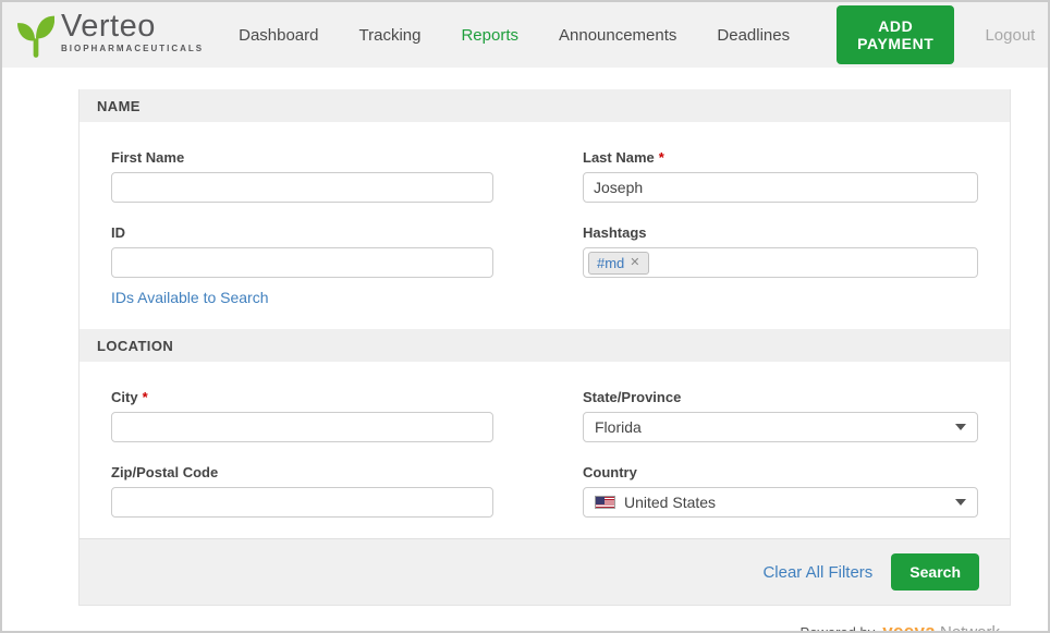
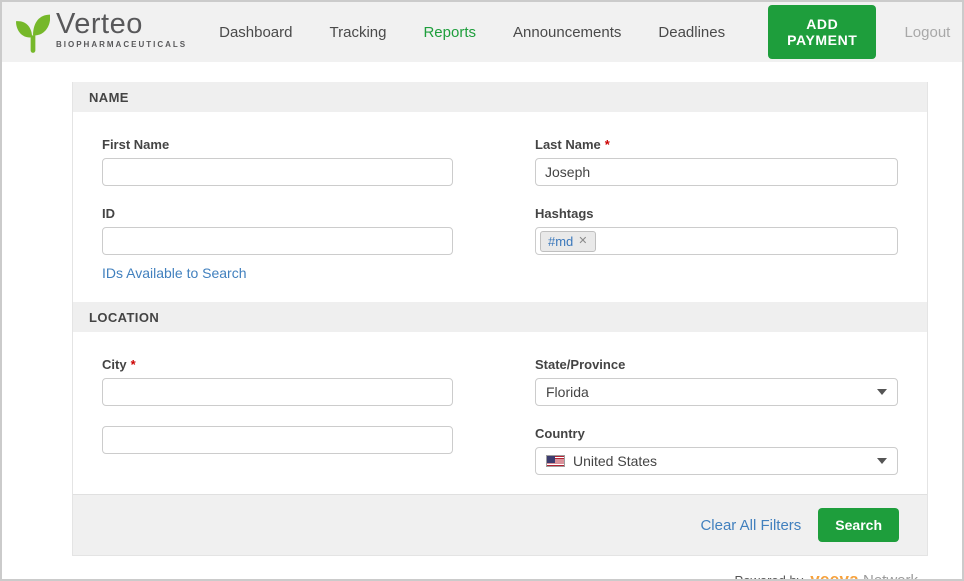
  Verteo
  BIOPHARMACEUTICALS
  Dashboard
  Tracking
  Reports
  Announcements
  Deadlines
  ADD PAYMENT
  Logout
  NAME
  First Name
  Last Name *
  Joseph
  ID
  IDs Available to Search
  Hashtags
  #md
  ✕
  LOCATION
  City *
  State/Province
  Florida
- Zip/Postal Code
  Country
  United States
  Clear All Filters
  Search
